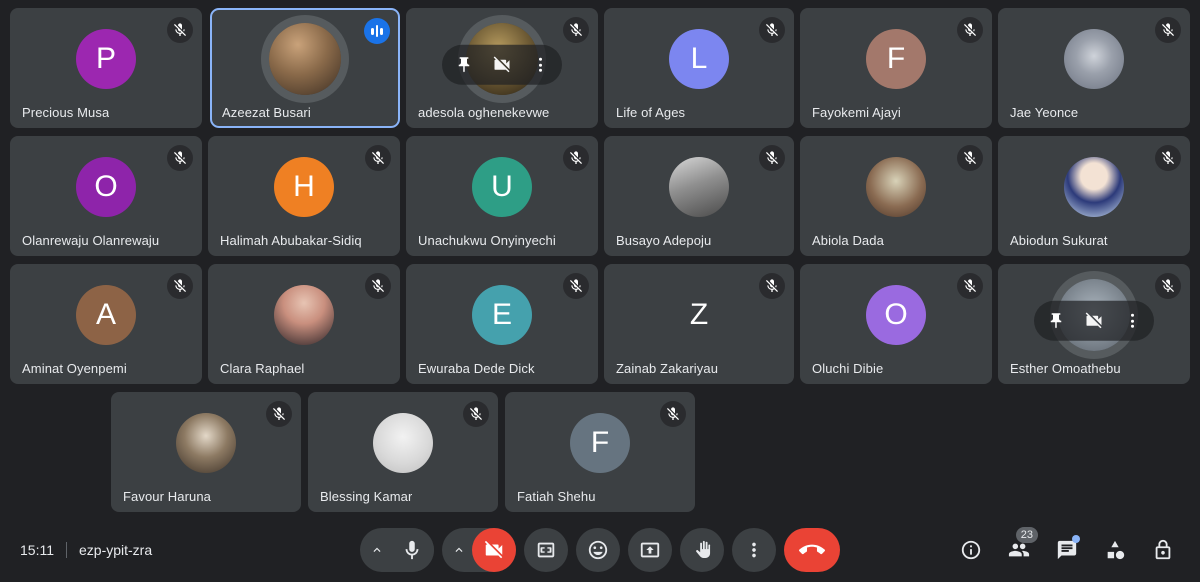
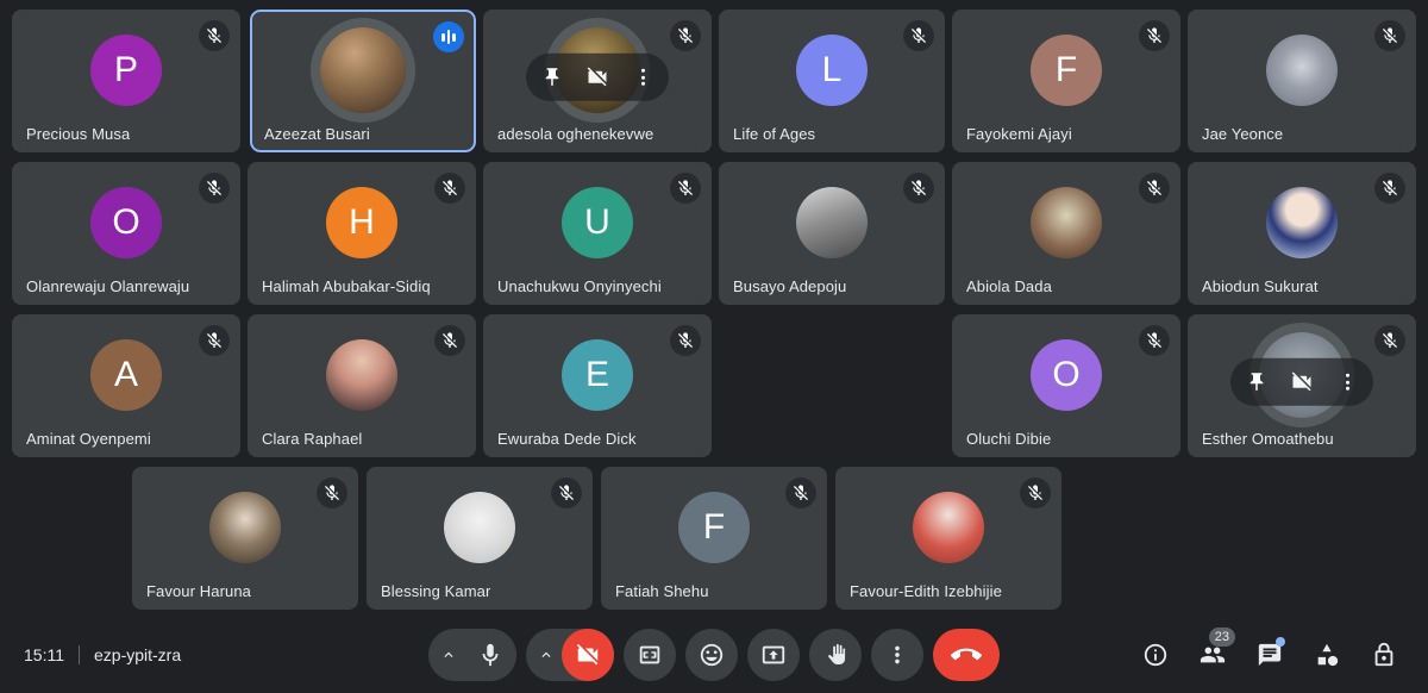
  P
  Precious Musa
  Azeezat Busari
  adesola oghenekevwe
  L
  Life of Ages
  F
  Fayokemi Ajayi
  Jae Yeonce
  O
  Olanrewaju Olanrewaju
  H
  Halimah Abubakar-Sidiq
  U
  Unachukwu Onyinyechi
  Busayo Adepoju
  Abiola Dada
  Abiodun Sukurat
  A
  Aminat Oyenpemi
  Clara Raphael
  E
  Ewuraba Dede Dick
- Z
- Zainab Zakariyau
  O
  Oluchi Dibie
  Esther Omoathebu
  Favour Haruna
  Blessing Kamar
  F
  Fatiah Shehu
+ Favour-Edith Izebhijie
  15:11
  ezp-ypit-zra
  23
